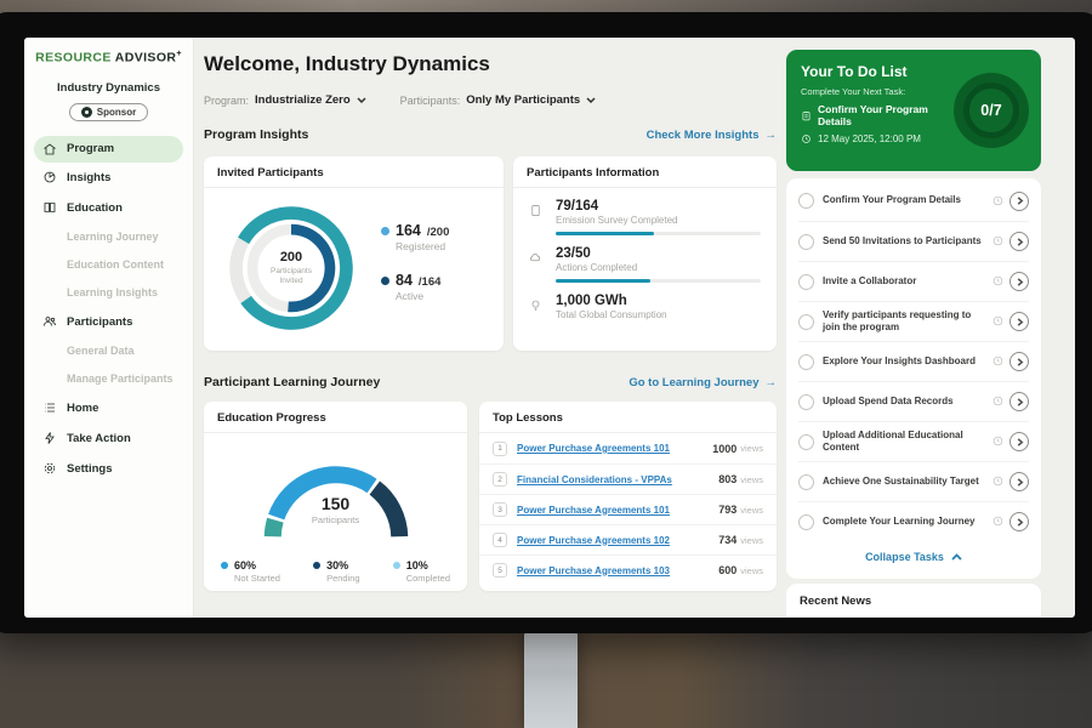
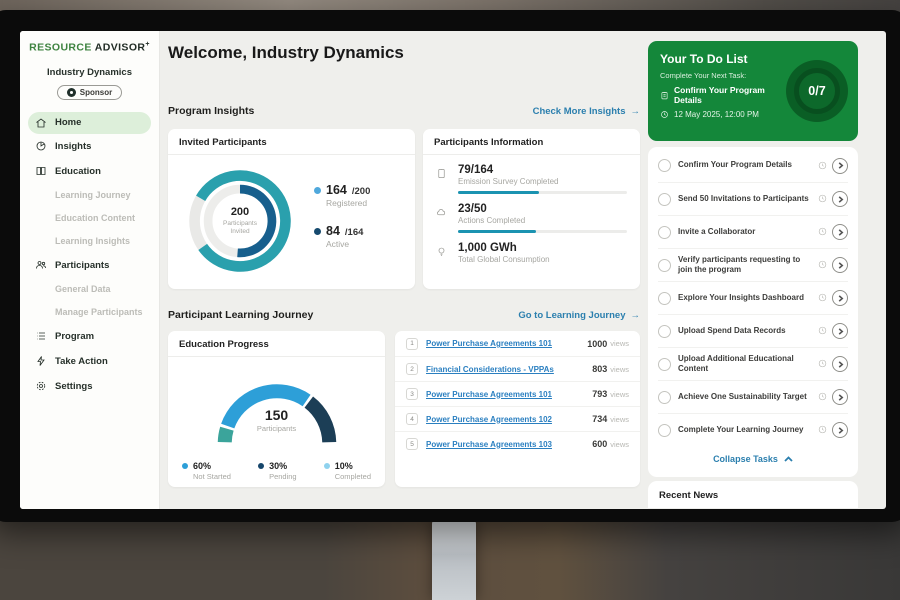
  RESOURCE ADVISOR
  Industry Dynamics
  Sponsor
- Program
+ Home
  Insights
  Education
  Learning Journey
  Education Content
  Learning Insights
  Participants
  General Data
  Manage Participants
- Home
+ Program
  Take Action
  Settings
  Welcome, Industry Dynamics
- Program:
- Industrialize Zero
- Participants:
- Only My Participants
  Program Insights
  Check More Insights
  →
  Invited Participants
  200
  164
  /200
  Registered
  84
  /164
  Active
  Participants Information
  79/164
  Emission Survey Completed
  23/50
  Actions Completed
  1,000 GWh
  Total Global Consumption
  Participant Learning Journey
  Go to Learning Journey
  →
  Education Progress
  150
  Participants
  60%
  Not Started
  30%
  Pending
  10%
  Completed
- Top Lessons
  Power Purchase Agreements 101
  1000
  views
  Financial Considerations - VPPAs
  803
  views
  Power Purchase Agreements 101
  793
  views
  Power Purchase Agreements 102
  734
  views
  Power Purchase Agreements 103
  600
  views
  Your To Do List
  Complete Your Next Task:
  Confirm Your Program Details
  12 May 2025, 12:00 PM
  0/7
  Confirm Your Program Details
  Send 50 Invitations to Participants
  Invite a Collaborator
  Verify participants requesting to join the program
  Explore Your Insights Dashboard
  Upload Spend Data Records
  Upload Additional Educational Content
  Achieve One Sustainability Target
  Complete Your Learning Journey
  Collapse Tasks
  Recent News
